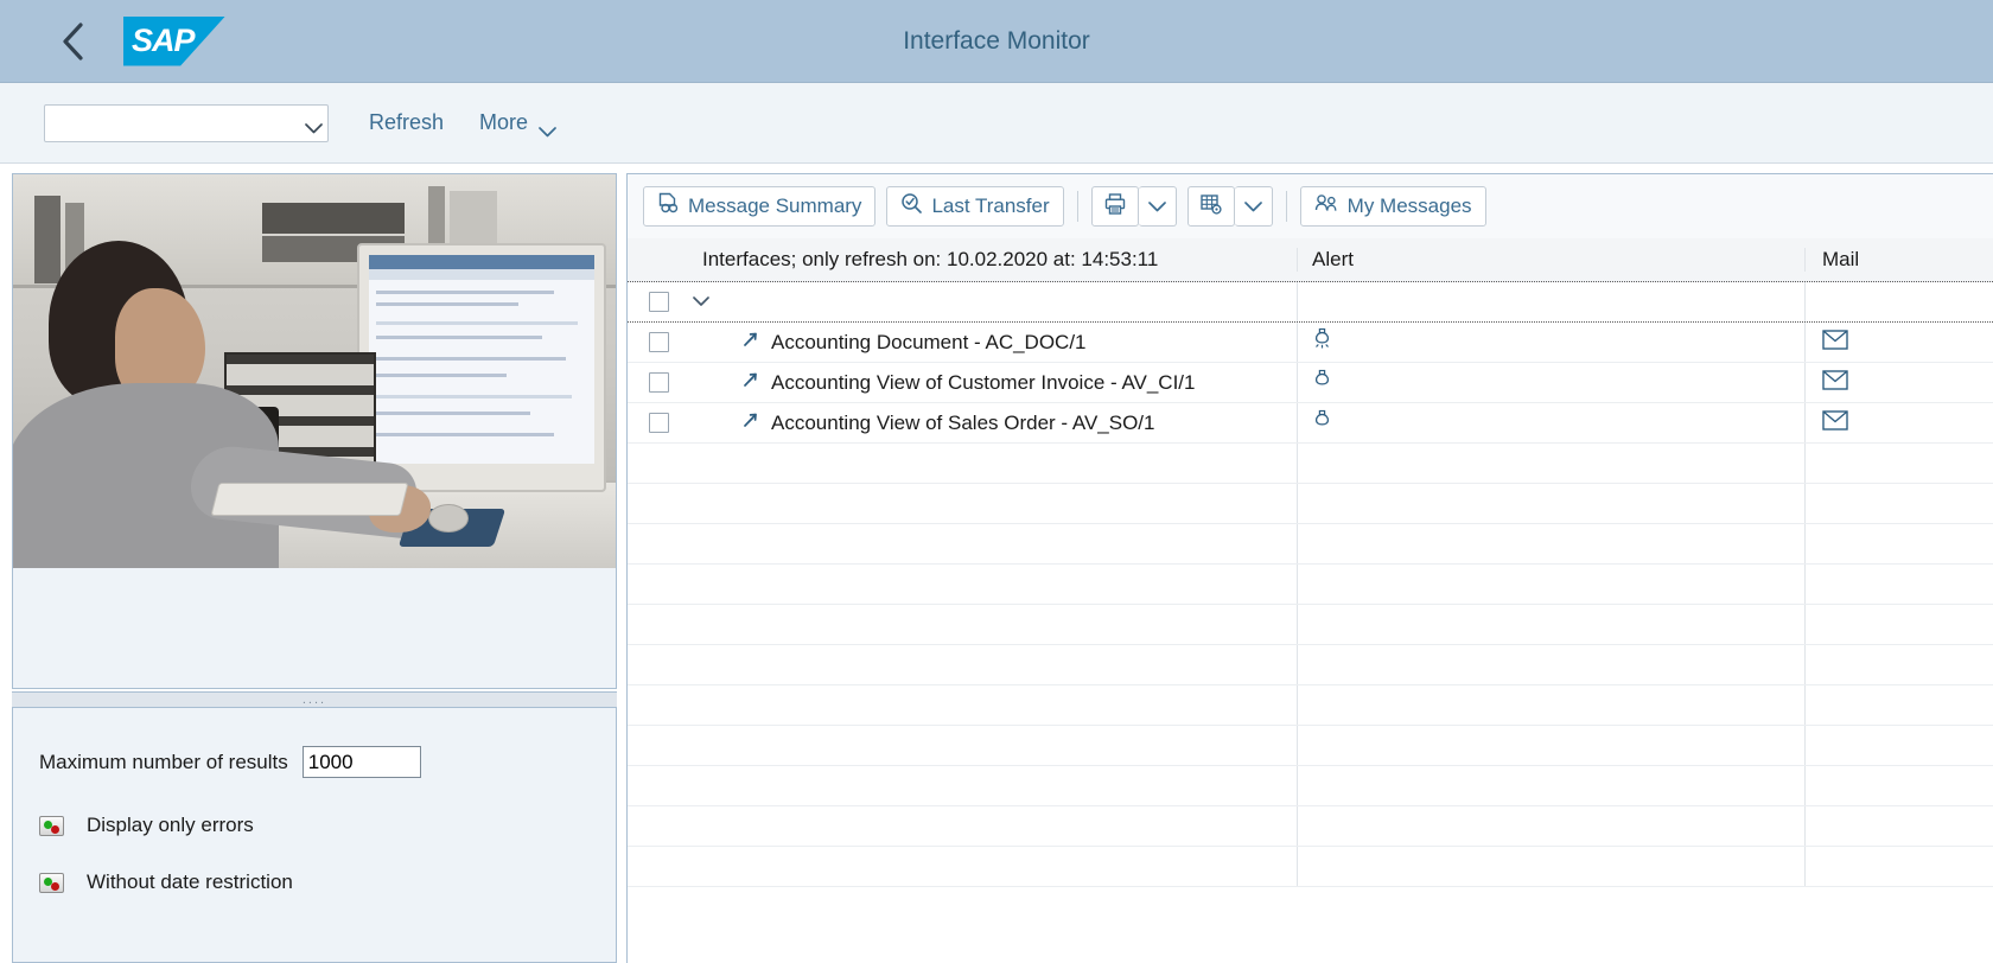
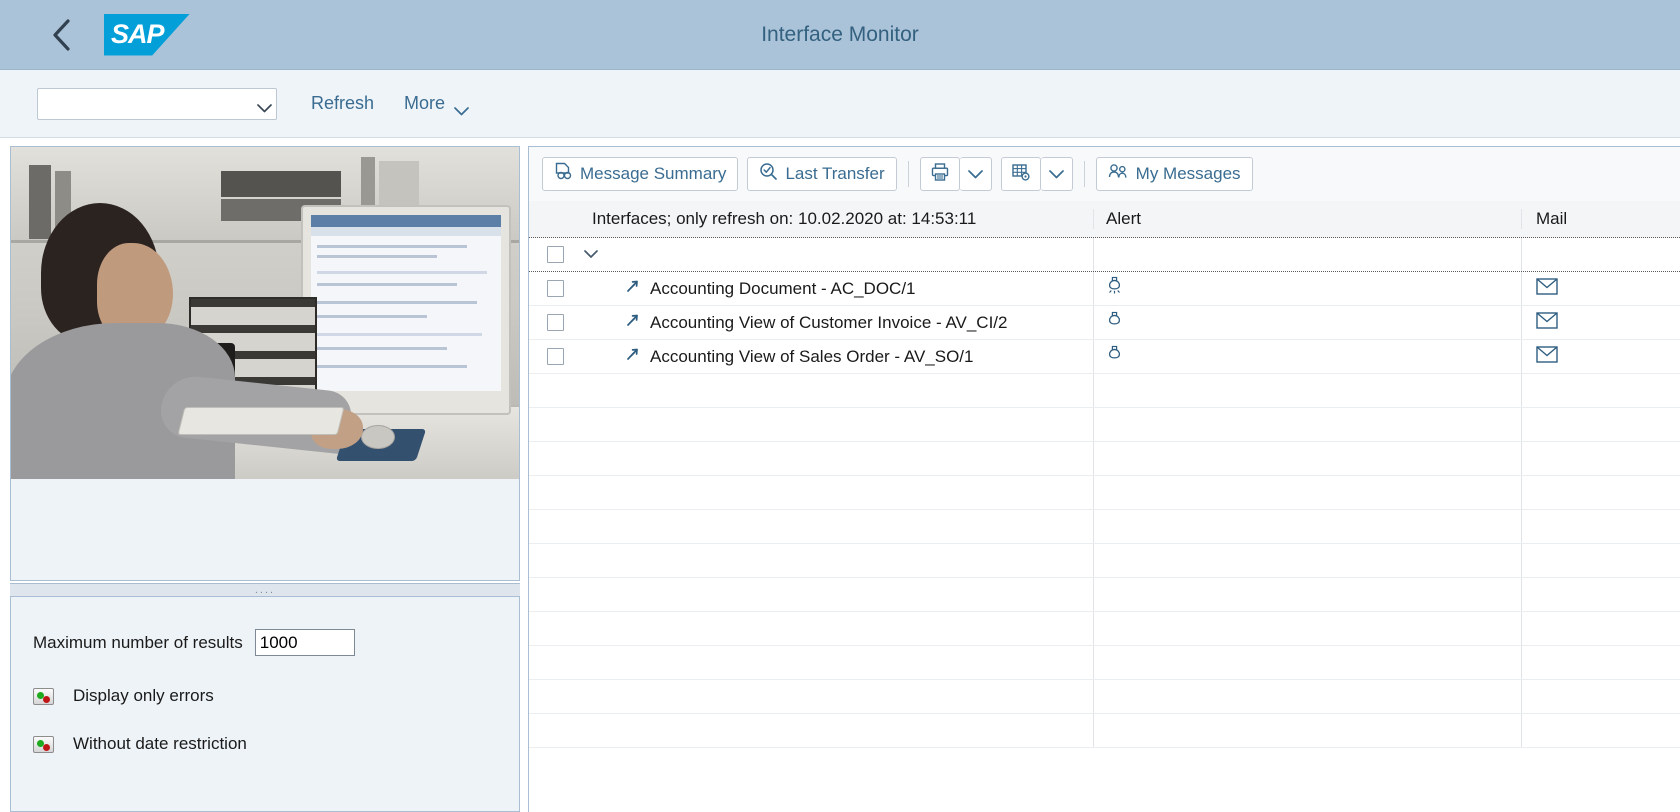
  SAP
  Interface Monitor
  Refresh
  More
  ....
  Maximum number of results
  1000
  Display only errors
  Without date restriction
  Message Summary
  Last Transfer
  My Messages
  Interfaces; only refresh on: 10.02.2020 at: 14:53:11
  Alert
  Mail
  Accounting Document - AC_DOC/1
- Accounting View of Customer Invoice - AV_CI/1
+ Accounting View of Customer Invoice - AV_CI/2
  Accounting View of Sales Order - AV_SO/1
